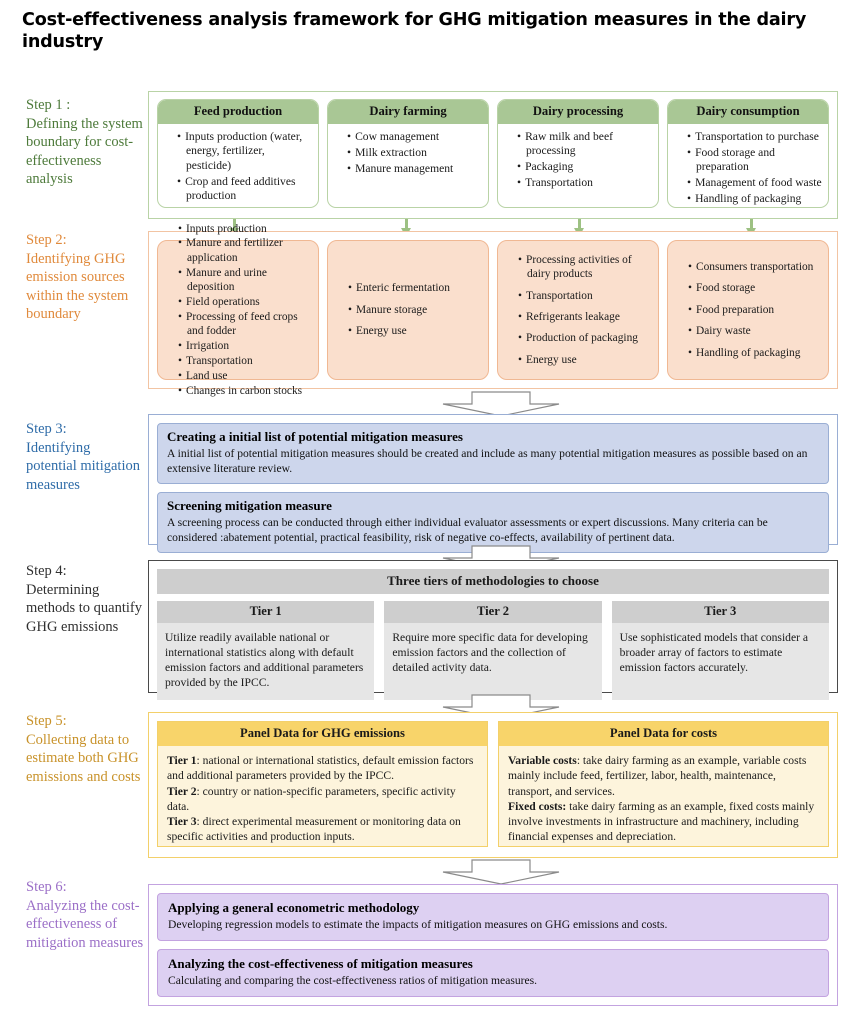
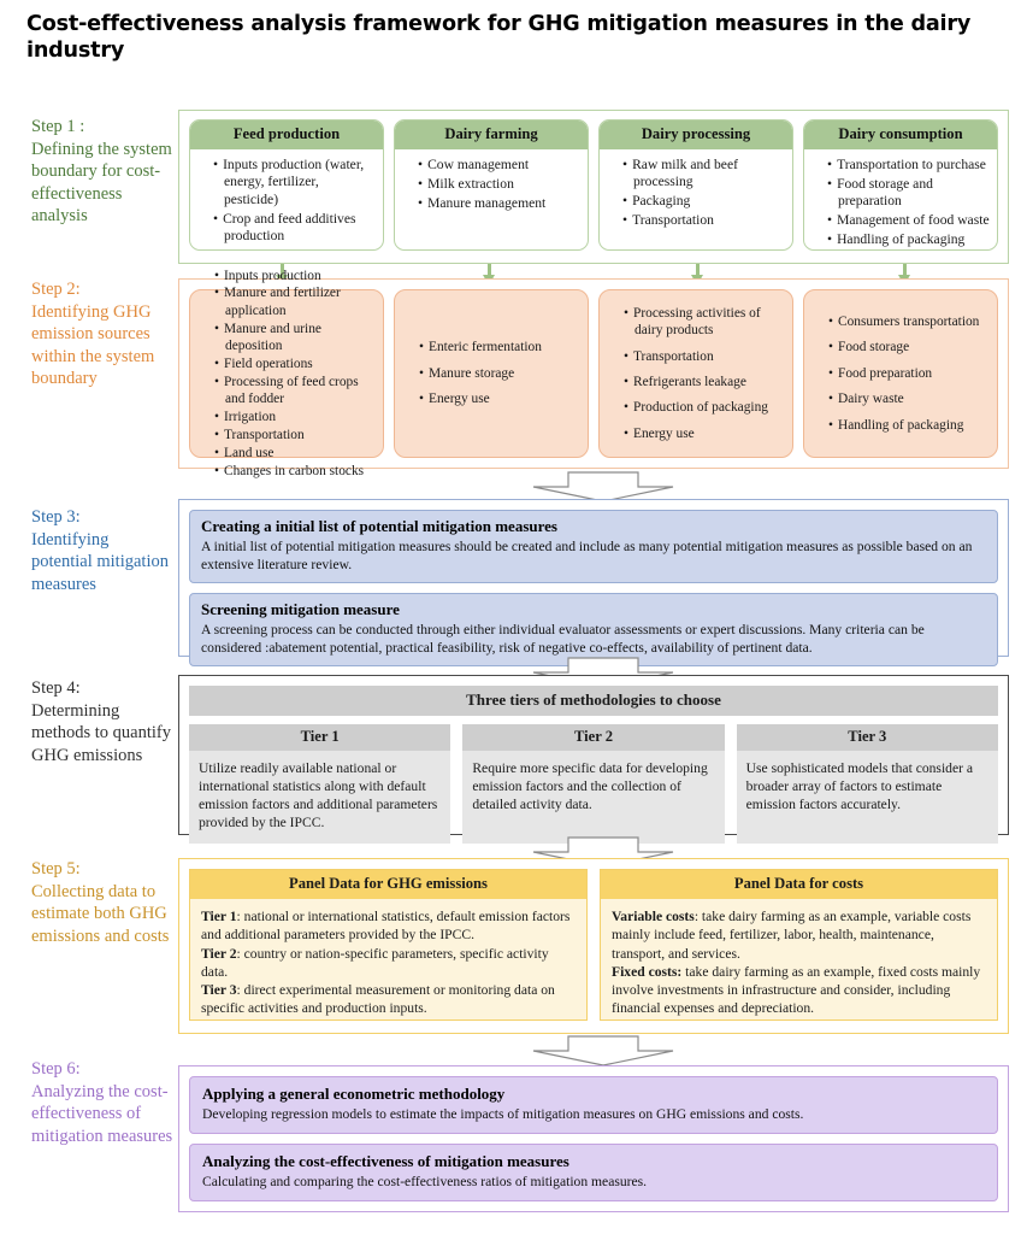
  Cost-effectiveness analysis framework for GHG mitigation measures in the dairy industry
  Step 1 :
  Defining the system boundary for cost-effectiveness analysis
  Feed production
  Inputs production (water, energy, fertilizer, pesticide)
  Crop and feed additives production
  Dairy farming
  Cow management
  Milk extraction
  Manure management
  Dairy processing
  Raw milk and beef processing
  Packaging
  Transportation
  Dairy consumption
  Transportation to purchase
  Food storage and preparation
  Management of food waste
  Step 2:
  Identifying GHG emission sources within the system boundary
  Inputs production
  Manure and fertilizer application
  Manure and urine deposition
  Field operations
  Processing of feed crops and fodder
  Irrigation
  Transportation
  Land use
  Changes in carbon stocks
  Enteric fermentation
  Manure storage
  Energy use
  Processing activities of dairy products
  Transportation
  Refrigerants leakage
  Production of packaging
  Energy use
  Consumers transportation
  Food storage
  Food preparation
  Dairy waste
  Handling of packaging
  Step 3:
  Identifying potential mitigation measures
  Creating a initial list of potential mitigation measures
  A initial list of potential mitigation measures should be created and include as many potential mitigation measures as possible based on an extensive literature review.
  Screening mitigation measure
  A screening process can be conducted through either individual evaluator assessments or expert discussions. Many criteria can be considered :abatement potential, practical feasibility, risk of negative co-effects, availability of pertinent data.
  Step 4:
  Determining methods to quantify GHG emissions
  Three tiers of methodologies to choose
  Tier 1
  Utilize readily available national or international statistics along with default emission factors and additional parameters provided by the IPCC.
  Tier 2
  Require more specific data for developing emission factors and the collection of detailed activity data.
  Tier 3
  Use sophisticated models that consider a broader array of factors to estimate emission factors accurately.
  Step 5:
  Collecting data to estimate both GHG emissions and costs
  Panel Data for GHG emissions
  Tier 1: national or international statistics, default emission factors and additional parameters provided by the IPCC.
  Tier 2: country or nation-specific parameters, specific activity data.
  Tier 3: direct experimental measurement or monitoring data on specific activities and production inputs.
  Panel Data for costs
  Variable costs: take dairy farming as an example, variable costs mainly include feed, fertilizer, labor, health, maintenance, transport, and services.
- Fixed costs: take dairy farming as an example, fixed costs mainly involve investments in infrastructure and machinery, including financial expenses and depreciation.
+ Fixed costs: take dairy farming as an example, fixed costs mainly involve investments in infrastructure and consider, including financial expenses and depreciation.
  Step 6:
  Analyzing the cost-effectiveness of mitigation measures
  Applying a general econometric methodology
  Developing regression models to estimate the impacts of mitigation measures on GHG emissions and costs.
  Analyzing the cost-effectiveness of mitigation measures
  Calculating and comparing the cost-effectiveness ratios of mitigation measures.
